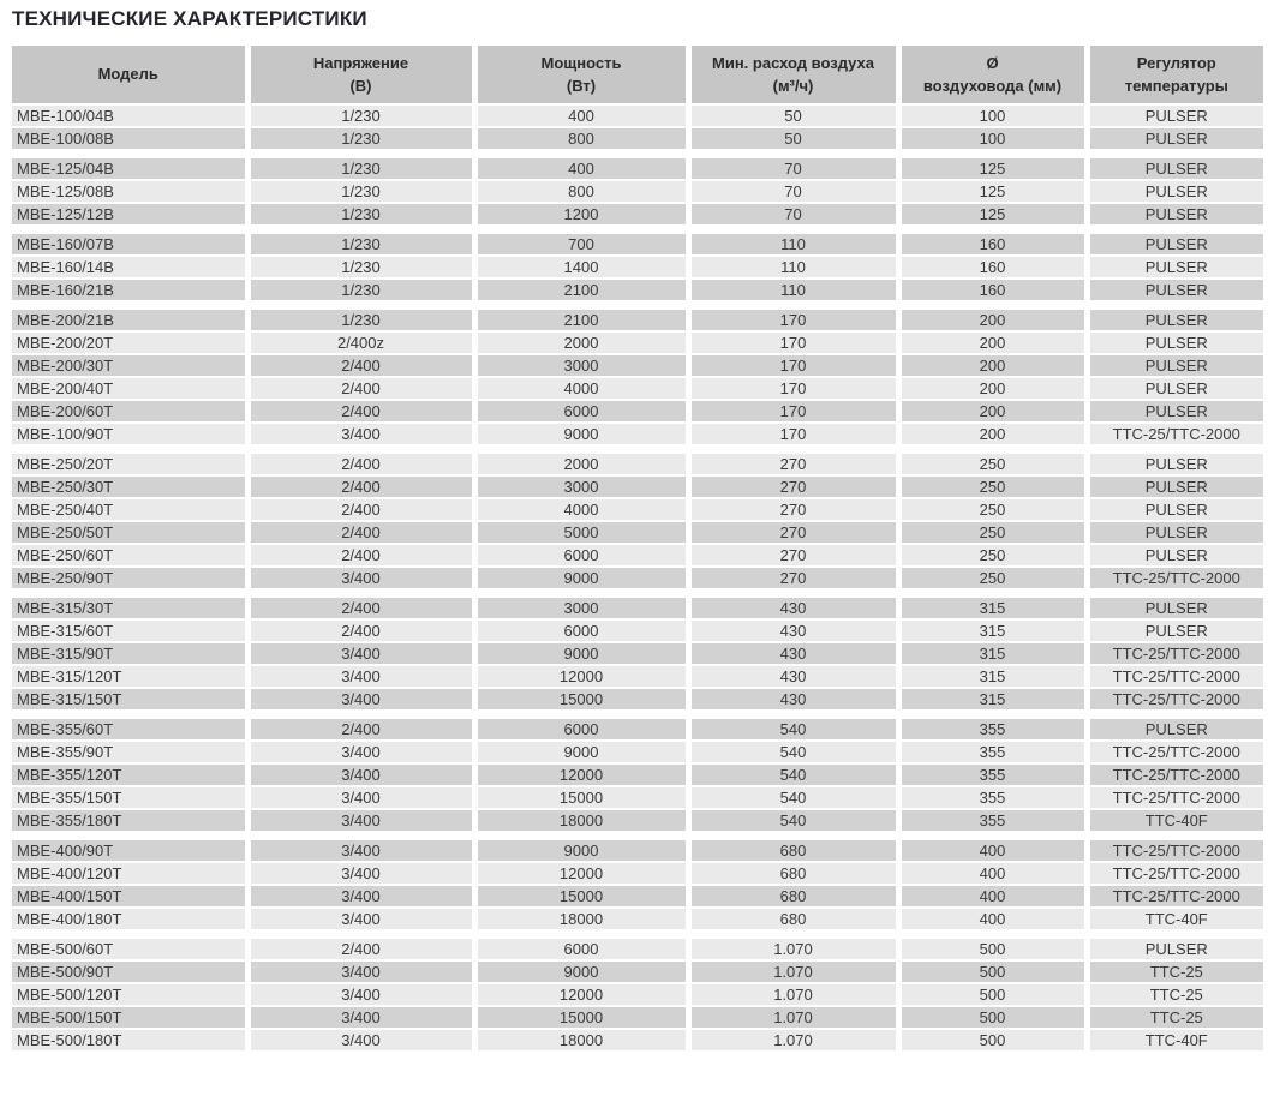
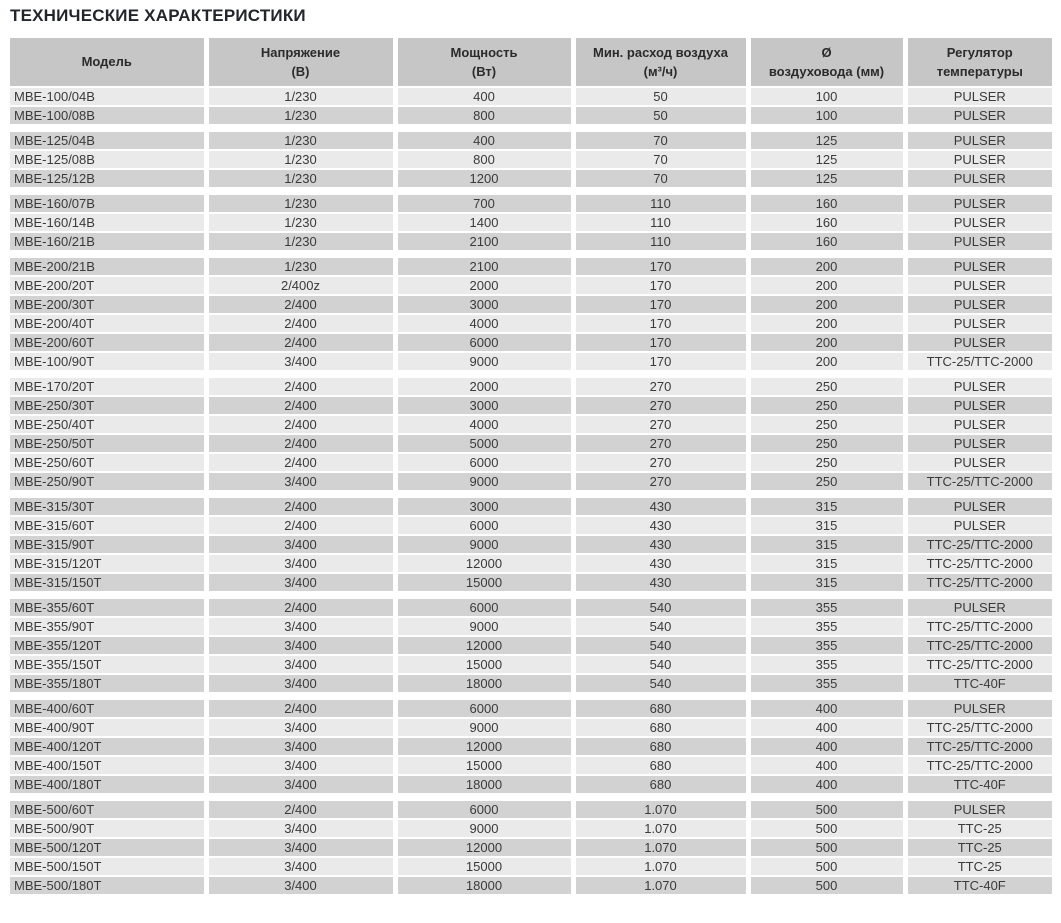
  ТЕХНИЧЕСКИЕ ХАРАКТЕРИСТИКИ
  Модель	Напряжение (В)	Мощность (Вт)	Мин. расход воздуха (м³/ч)	Ø воздуховода (мм)	Регулятор температуры
  MBE-100/04B	1/230	400	50	100	PULSER
  MBE-100/08B	1/230	800	50	100	PULSER
  MBE-125/04B	1/230	400	70	125	PULSER
  MBE-125/08B	1/230	800	70	125	PULSER
  MBE-125/12B	1/230	1200	70	125	PULSER
  MBE-160/07B	1/230	700	110	160	PULSER
  MBE-160/14B	1/230	1400	110	160	PULSER
  MBE-160/21B	1/230	2100	110	160	PULSER
  MBE-200/21B	1/230	2100	170	200	PULSER
  MBE-200/20T	2/400z	2000	170	200	PULSER
  MBE-200/30T	2/400	3000	170	200	PULSER
  MBE-200/40T	2/400	4000	170	200	PULSER
  MBE-200/60T	2/400	6000	170	200	PULSER
  MBE-100/90T	3/400	9000	170	200	TTC-25/TTC-2000
- MBE-250/20T	2/400	2000	270	250	PULSER
+ MBE-170/20T	2/400	2000	270	250	PULSER
  MBE-250/30T	2/400	3000	270	250	PULSER
  MBE-250/40T	2/400	4000	270	250	PULSER
  MBE-250/50T	2/400	5000	270	250	PULSER
  MBE-250/60T	2/400	6000	270	250	PULSER
  MBE-250/90T	3/400	9000	270	250	TTC-25/TTC-2000
  MBE-315/30T	2/400	3000	430	315	PULSER
  MBE-315/60T	2/400	6000	430	315	PULSER
  MBE-315/90T	3/400	9000	430	315	TTC-25/TTC-2000
  MBE-315/120T	3/400	12000	430	315	TTC-25/TTC-2000
  MBE-315/150T	3/400	15000	430	315	TTC-25/TTC-2000
  MBE-355/60T	2/400	6000	540	355	PULSER
  MBE-355/90T	3/400	9000	540	355	TTC-25/TTC-2000
  MBE-355/120T	3/400	12000	540	355	TTC-25/TTC-2000
  MBE-355/150T	3/400	15000	540	355	TTC-25/TTC-2000
  MBE-355/180T	3/400	18000	540	355	TTC-40F
+ MBE-400/60T	2/400	6000	680	400	PULSER
  MBE-400/90T	3/400	9000	680	400	TTC-25/TTC-2000
  MBE-400/120T	3/400	12000	680	400	TTC-25/TTC-2000
  MBE-400/150T	3/400	15000	680	400	TTC-25/TTC-2000
  MBE-400/180T	3/400	18000	680	400	TTC-40F
  MBE-500/60T	2/400	6000	1.070	500	PULSER
  MBE-500/90T	3/400	9000	1.070	500	TTC-25
  MBE-500/120T	3/400	12000	1.070	500	TTC-25
  MBE-500/150T	3/400	15000	1.070	500	TTC-25
  MBE-500/180T	3/400	18000	1.070	500	TTC-40F
